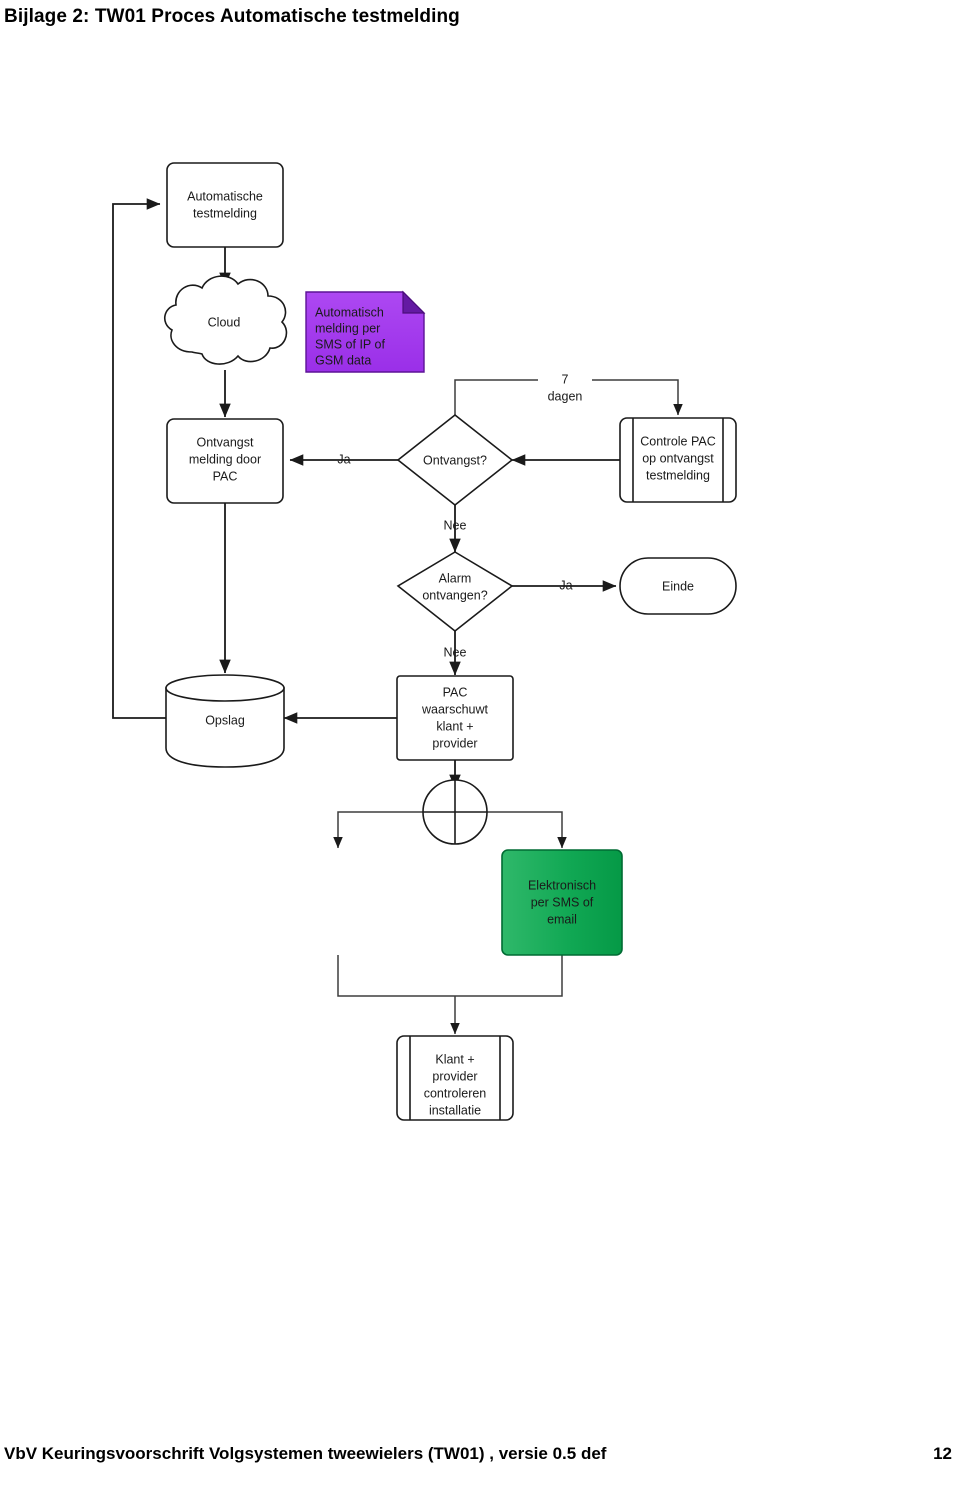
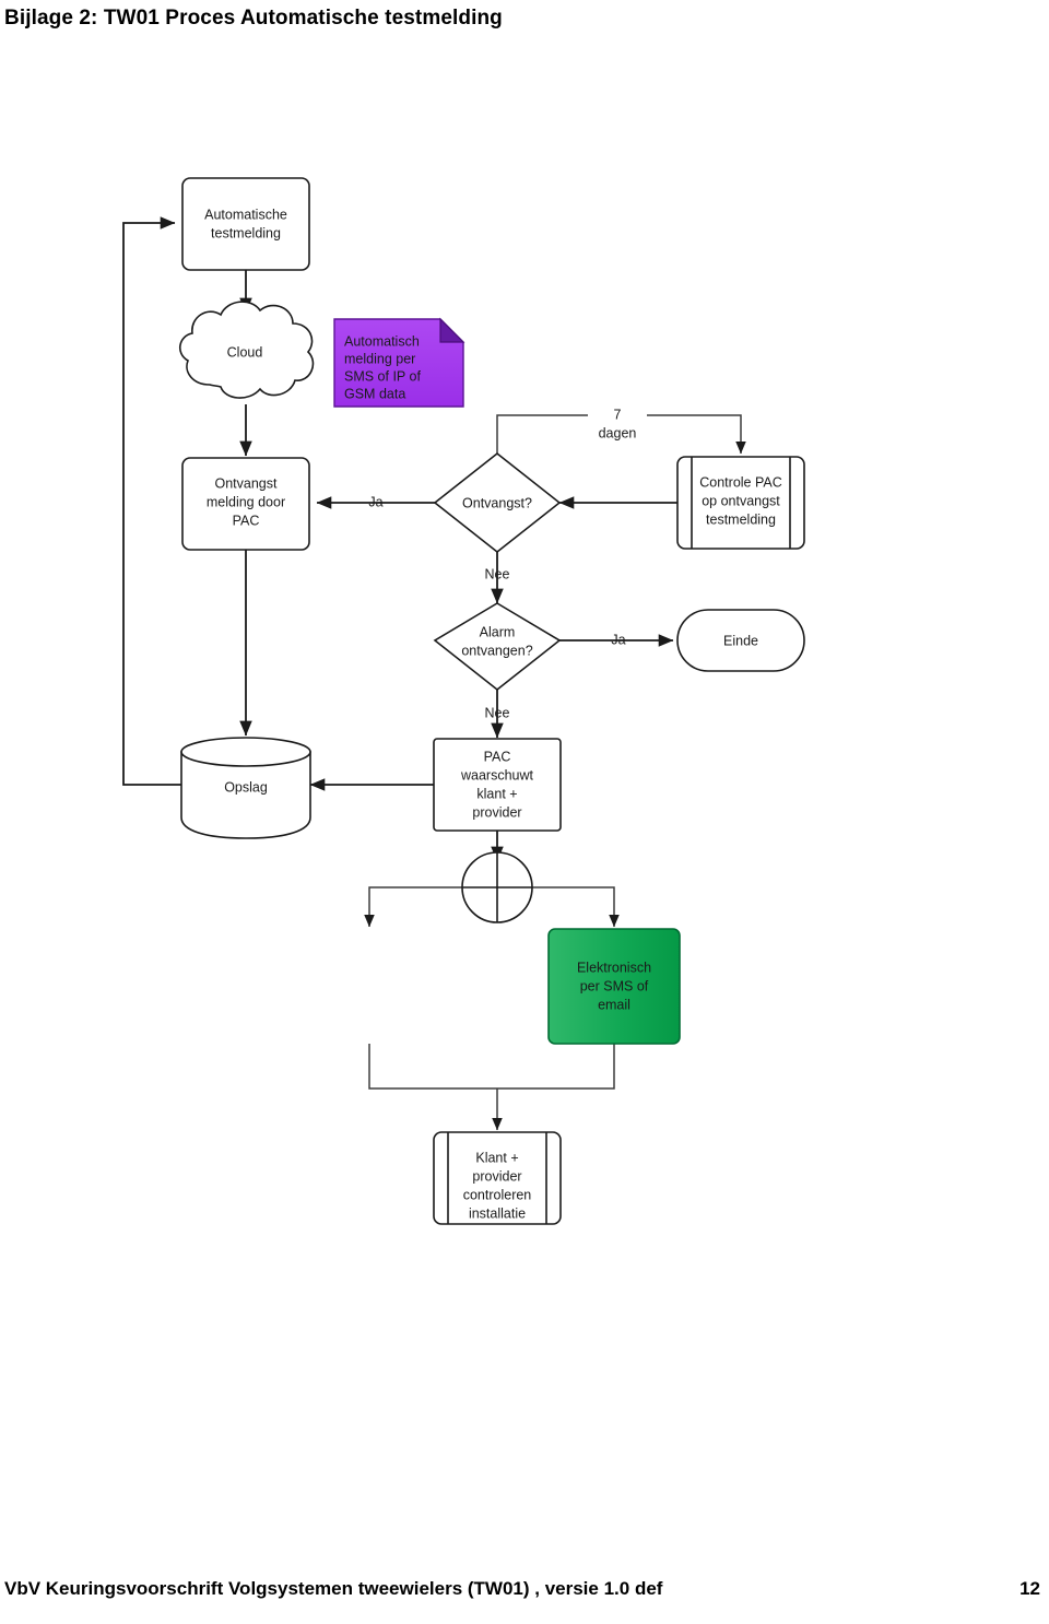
  Bijlage 2: TW01 Proces Automatische testmelding
  Automatische
  testmelding
  Cloud
  Automatisch
  melding per
  SMS of IP of
  GSM data
  Ontvangst
  melding door
  PAC
  Ontvangst?
  Controle PAC
  op ontvangst
  testmelding
  Alarm
  ontvangen?
  Einde
  Opslag
  PAC
  waarschuwt
  klant +
  provider
  Elektronisch
  per SMS of
  email
  Klant +
  provider
  controleren
  installatie
  Ja
  Nee
  Ja
  Nee
  7
  dagen
- VbV Keuringsvoorschrift Volgsystemen tweewielers (TW01) , versie 0.5 def
+ VbV Keuringsvoorschrift Volgsystemen tweewielers (TW01) , versie 1.0 def
  12
